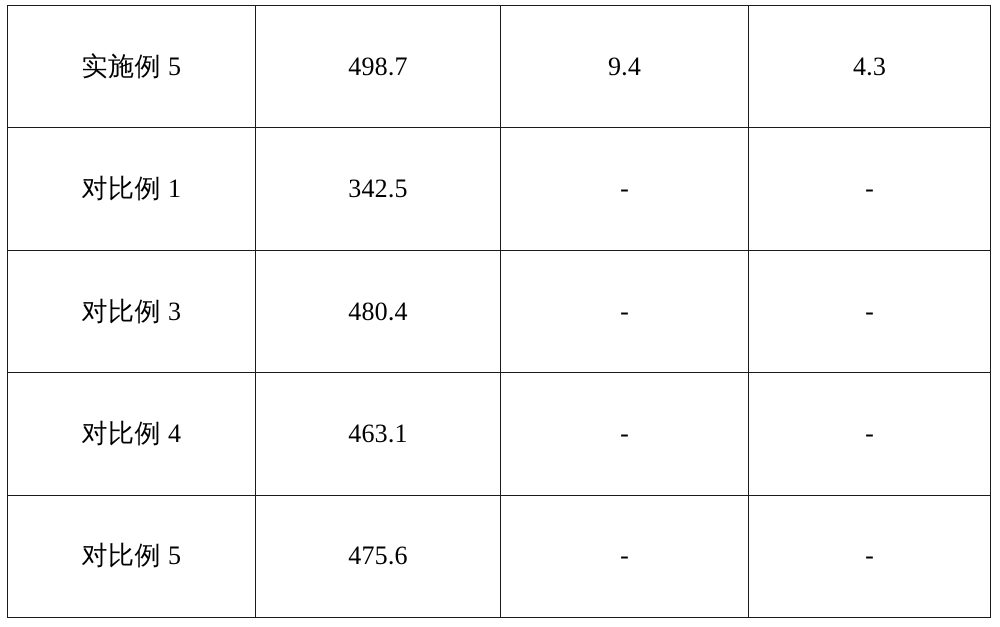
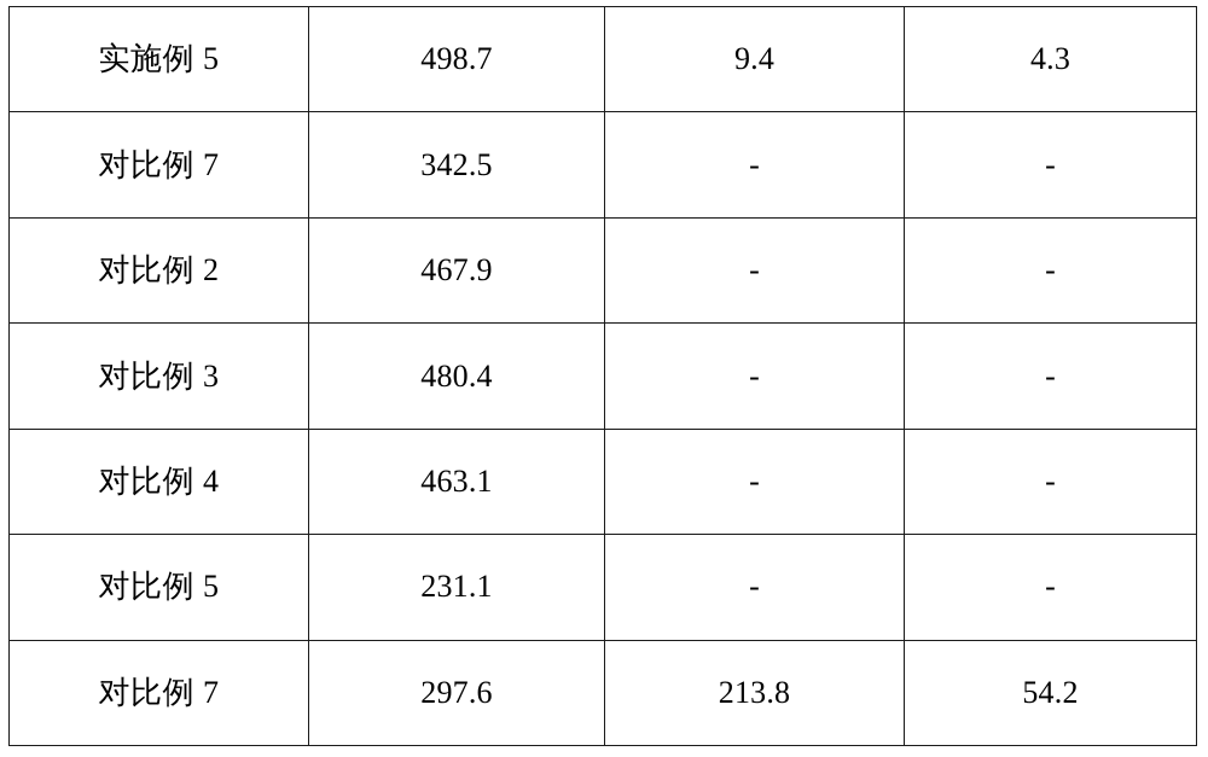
  实施例 5	498.7	9.4	4.3
- 对比例 1	342.5	-	-
+ 对比例 7	342.5	-	-
+ 对比例 2	467.9	-	-
  对比例 3	480.4	-	-
  对比例 4	463.1	-	-
- 对比例 5	475.6	-	-
+ 对比例 5	231.1	-	-
+ 对比例 7	297.6	213.8	54.2
